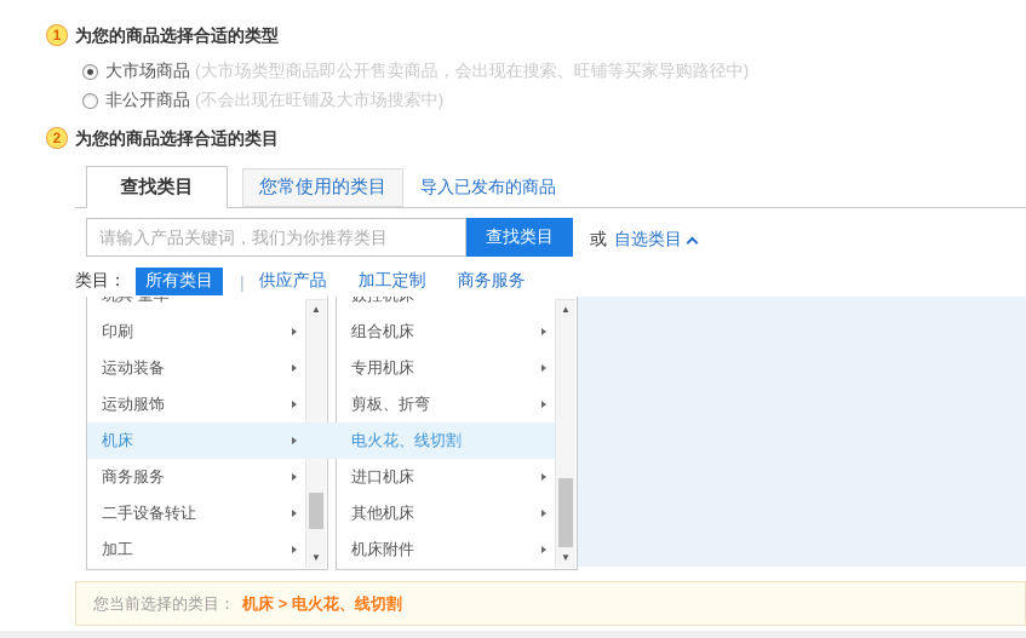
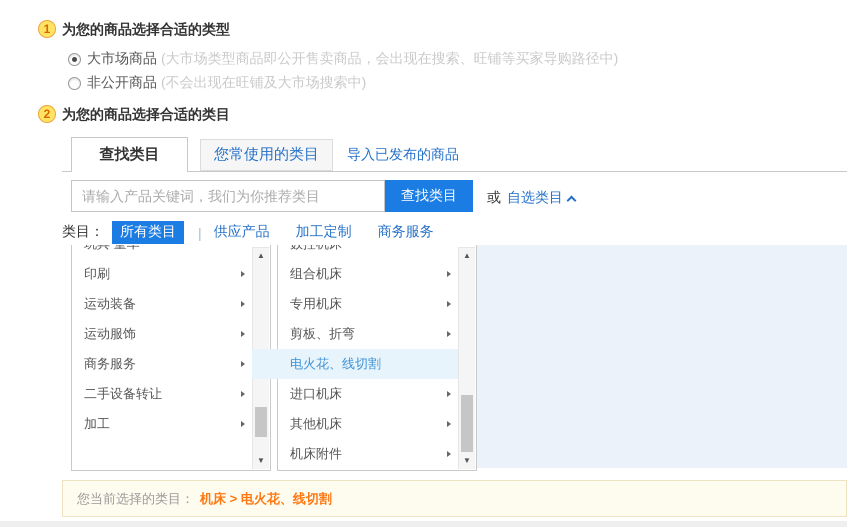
  1
  为您的商品选择合适的类型
  大市场商品
  (大市场类型商品即公开售卖商品，会出现在搜索、旺铺等买家导购路径中)
  非公开商品
  (不会出现在旺铺及大市场搜索中)
  2
  为您的商品选择合适的类目
  查找类目
  您常使用的类目
  导入已发布的商品
  请输入产品关键词，我们为你推荐类目
  查找类目
  或
  自选类目
  类目：
  所有类目
  |
  供应产品
  加工定制
  商务服务
  印刷
  运动装备
  运动服饰
- 机床
  商务服务
  二手设备转让
  加工
  ▲
  ▼
  组合机床
  专用机床
  剪板、折弯
  电火花、线切割
  进口机床
  其他机床
  机床附件
  ▲
  ▼
  您当前选择的类目：
  机床 > 电火花、线切割
